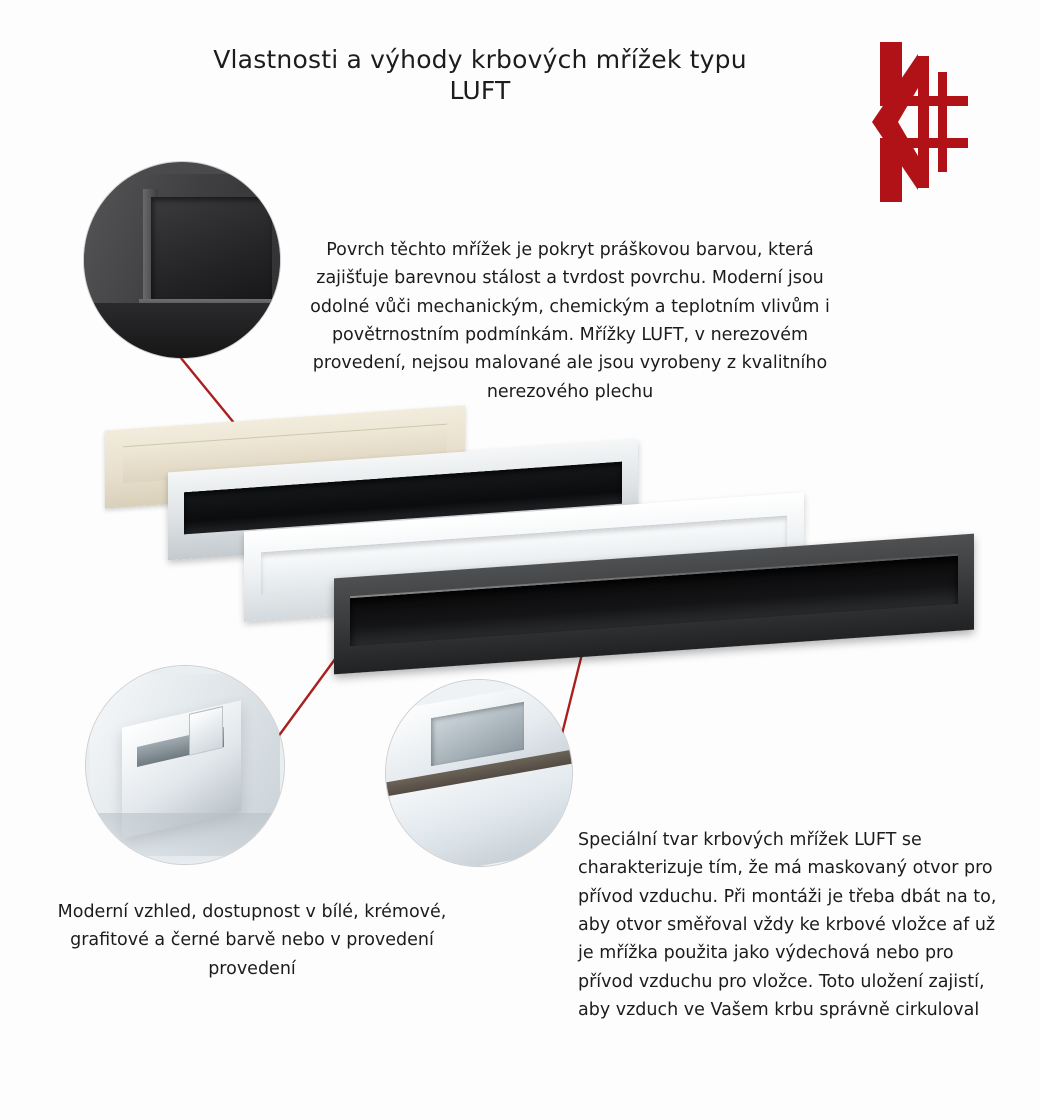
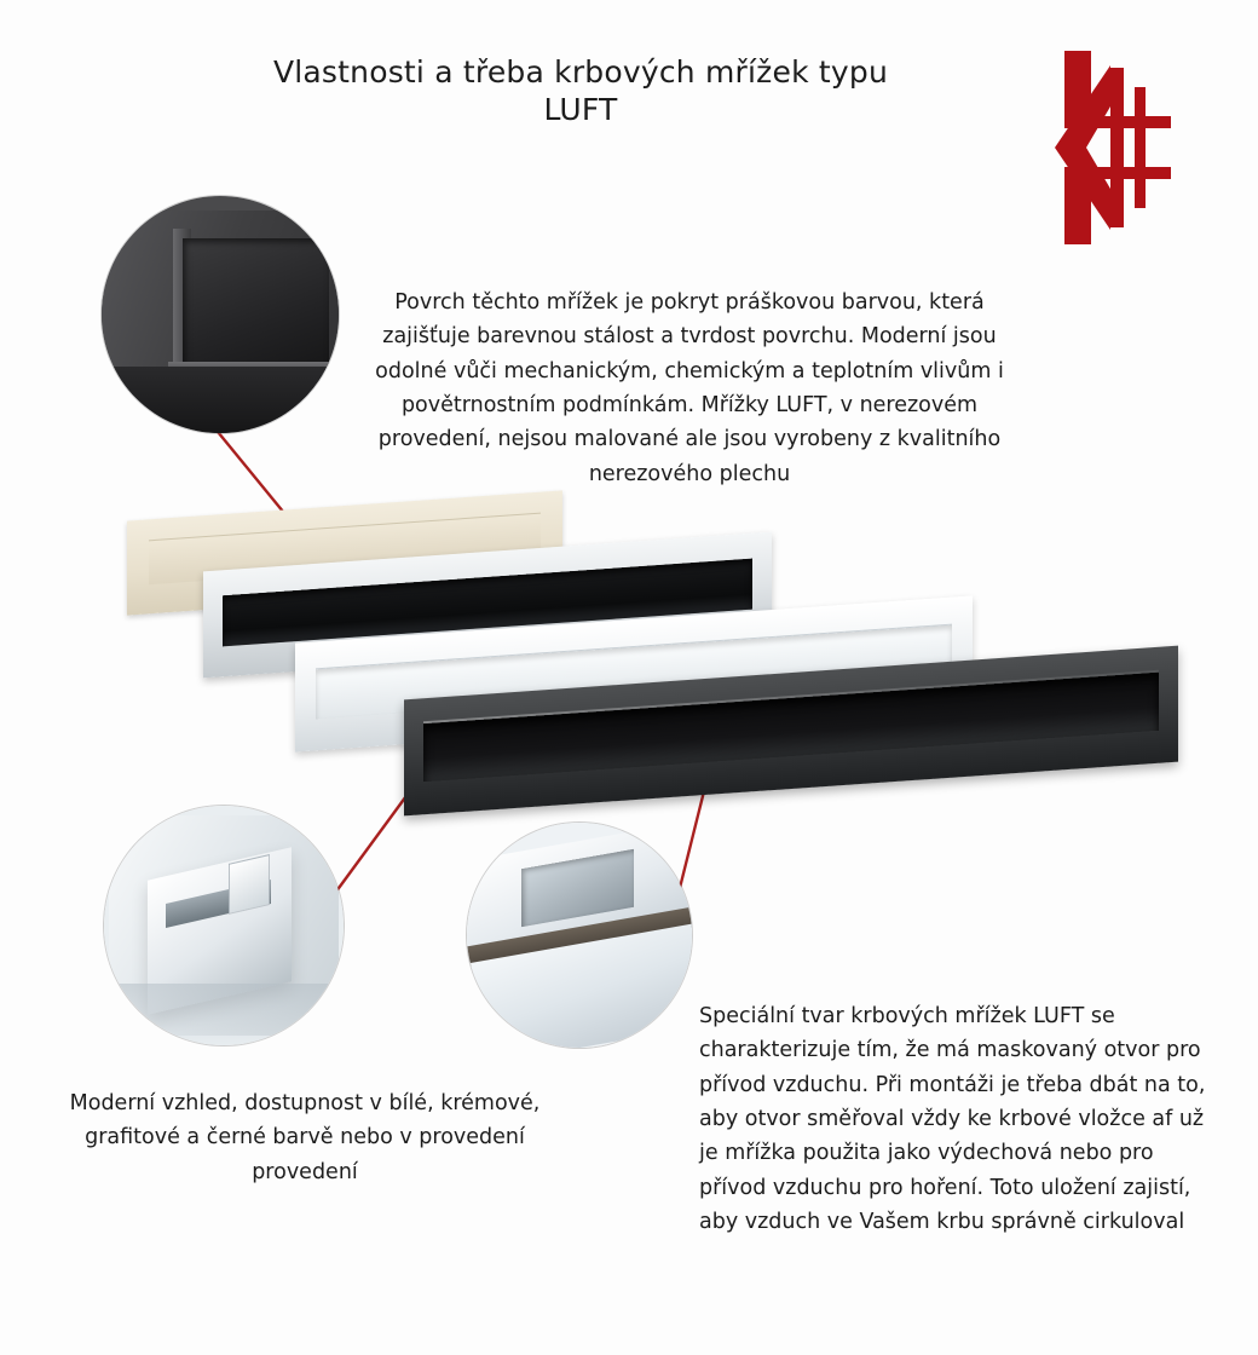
- Vlastnosti a výhody krbových mřížek typu
+ Vlastnosti a třeba krbových mřížek typu
  LUFT
  Povrch těchto mřížek je pokryt práškovou barvou, která zajišťuje barevnou stálost a tvrdost povrchu. Moderní jsou odolné vůči mechanickým, chemickým a teplotním vlivům i povětrnostním podmínkám. Mřížky LUFT, v nerezovém provedení, nejsou malované ale jsou vyrobeny z kvalitního nerezového plechu
  Moderní vzhled, dostupnost v bílé, krémové, grafitové a černé barvě nebo v provedení provedení
- Speciální tvar krbových mřížek LUFT se charakterizuje tím, že má maskovaný otvor pro přívod vzduchu. Při montáži je třeba dbát na to, aby otvor směřoval vždy ke krbové vložce af už je mřížka použita jako výdechová nebo pro přívod vzduchu pro vložce. Toto uložení zajistí, aby vzduch ve Vašem krbu správně cirkuloval
+ Speciální tvar krbových mřížek LUFT se charakterizuje tím, že má maskovaný otvor pro přívod vzduchu. Při montáži je třeba dbát na to, aby otvor směřoval vždy ke krbové vložce af už je mřížka použita jako výdechová nebo pro přívod vzduchu pro hoření. Toto uložení zajistí, aby vzduch ve Vašem krbu správně cirkuloval
